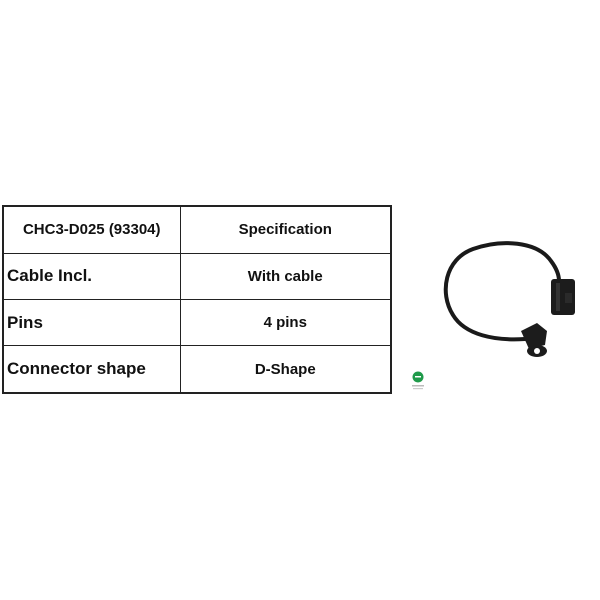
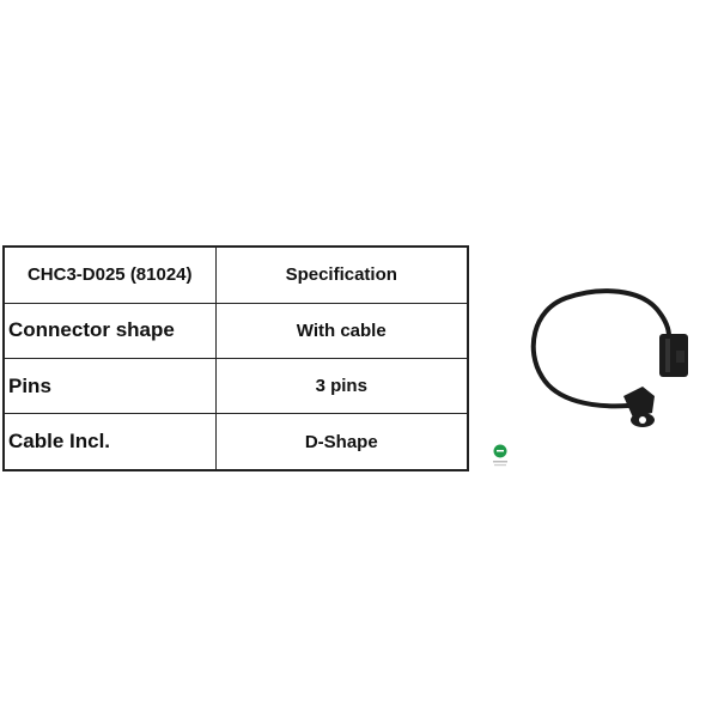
- CHC3-D025 (93304)	Specification
+ CHC3-D025 (81024)	Specification
- Cable Incl.	With cable
+ Connector shape	With cable
- Pins	4 pins
+ Pins	3 pins
- Connector shape	D-Shape
+ Cable Incl.	D-Shape
